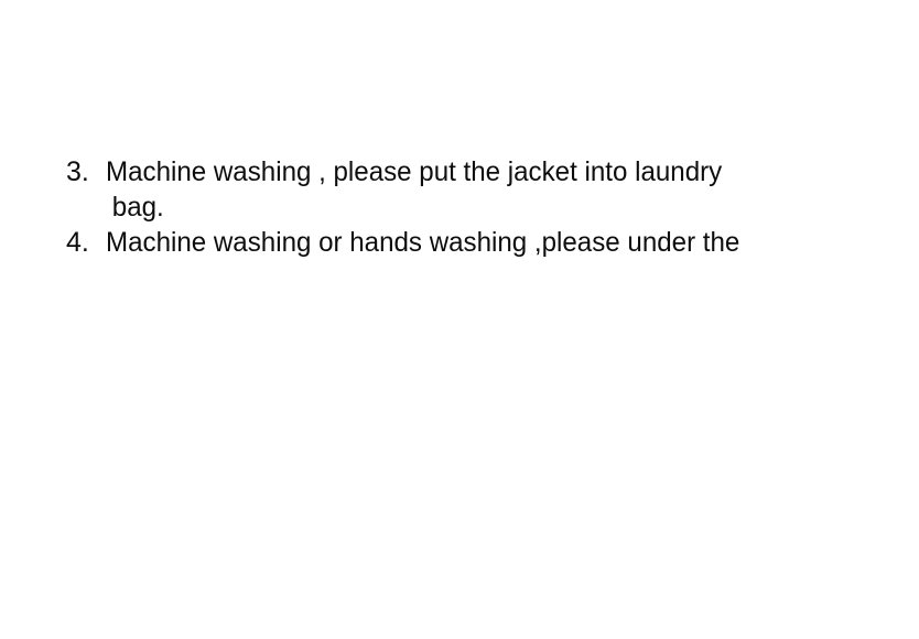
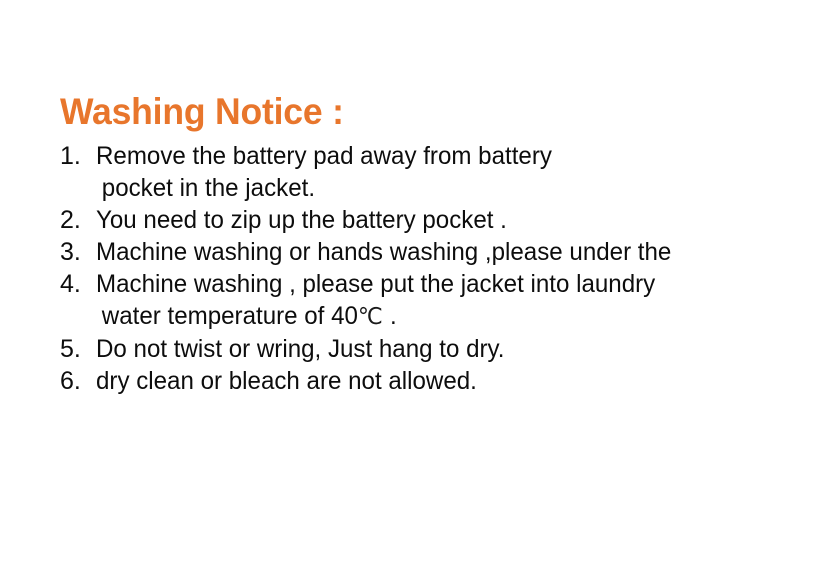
+ Washing Notice :
+ 1.
+ Remove the battery pad away from battery
+ pocket in the jacket.
+ 2.
+ You need to zip up the battery pocket .
  3.
- Machine washing , please put the jacket into laundry
+ Machine washing or hands washing ,please under the
- bag.
  4.
- Machine washing or hands washing ,please under the
+ Machine washing , please put the jacket into laundry
+ water temperature of 40℃ .
+ 5.
+ Do not twist or wring, Just hang to dry.
+ 6.
+ dry clean or bleach are not allowed.
